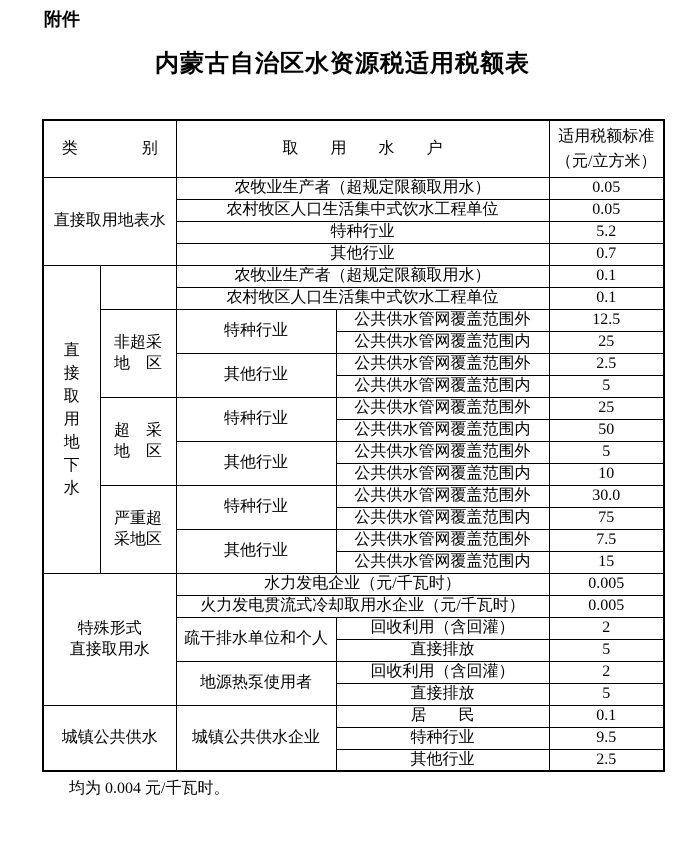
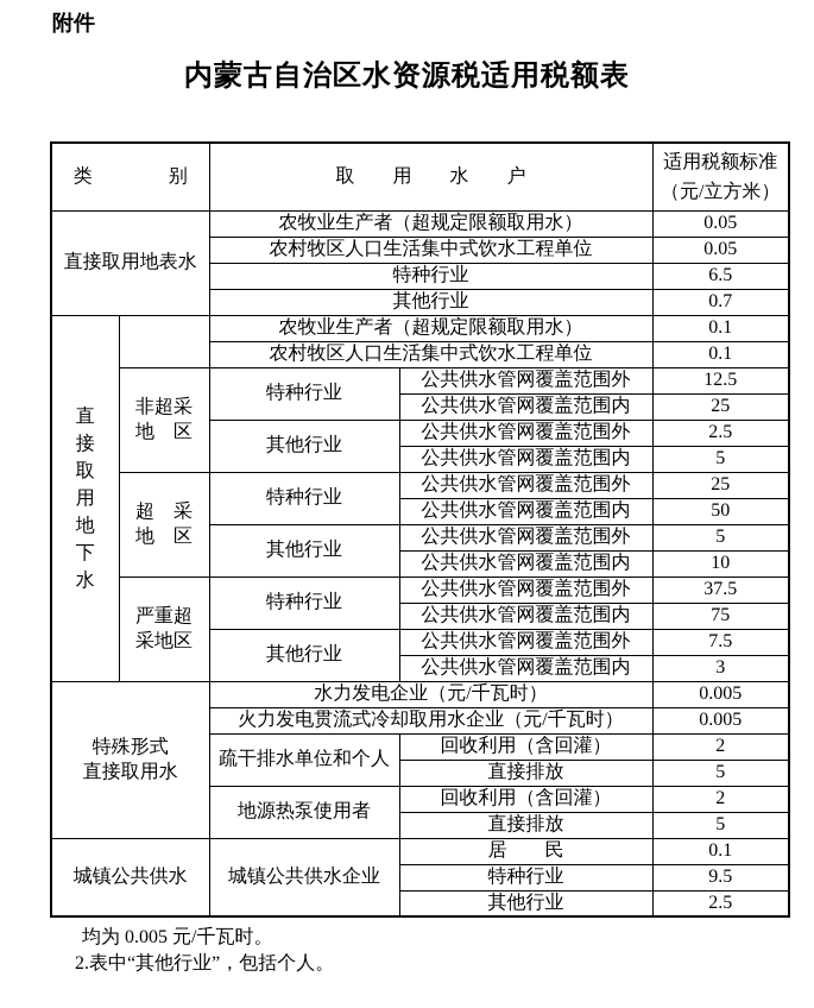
  附件
  内蒙古自治区水资源税适用税额表
  类 别	取 用 水 户	适用税额标准 （元/立方米）
  直接取用地表水	农牧业生产者（超规定限额取用水）	0.05
  农村牧区人口生活集中式饮水工程单位	0.05
- 特种行业	5.2
+ 特种行业	6.5
  其他行业	0.7
  直接取用地下水		农牧业生产者（超规定限额取用水）	0.1
  农村牧区人口生活集中式饮水工程单位	0.1
  非超采 地 区	特种行业	公共供水管网覆盖范围外	12.5
  公共供水管网覆盖范围内	25
  其他行业	公共供水管网覆盖范围外	2.5
  公共供水管网覆盖范围内	5
  超 采 地 区	特种行业	公共供水管网覆盖范围外	25
  公共供水管网覆盖范围内	50
  其他行业	公共供水管网覆盖范围外	5
  公共供水管网覆盖范围内	10
- 严重超 采地区	特种行业	公共供水管网覆盖范围外	30.0
+ 严重超 采地区	特种行业	公共供水管网覆盖范围外	37.5
  公共供水管网覆盖范围内	75
  其他行业	公共供水管网覆盖范围外	7.5
- 公共供水管网覆盖范围内	15
+ 公共供水管网覆盖范围内	3
  特殊形式 直接取用水	水力发电企业（元/千瓦时）	0.005
  火力发电贯流式冷却取用水企业（元/千瓦时）	0.005
  疏干排水单位和个人	回收利用（含回灌）	2
  直接排放	5
  地源热泵使用者	回收利用（含回灌）	2
  直接排放	5
  城镇公共供水	城镇公共供水企业	居 民	0.1
  特种行业	9.5
  其他行业	2.5
- 均为 0.004 元/千瓦时。
+ 均为 0.005 元/千瓦时。
+ 2.表中“其他行业”，包括个人。
